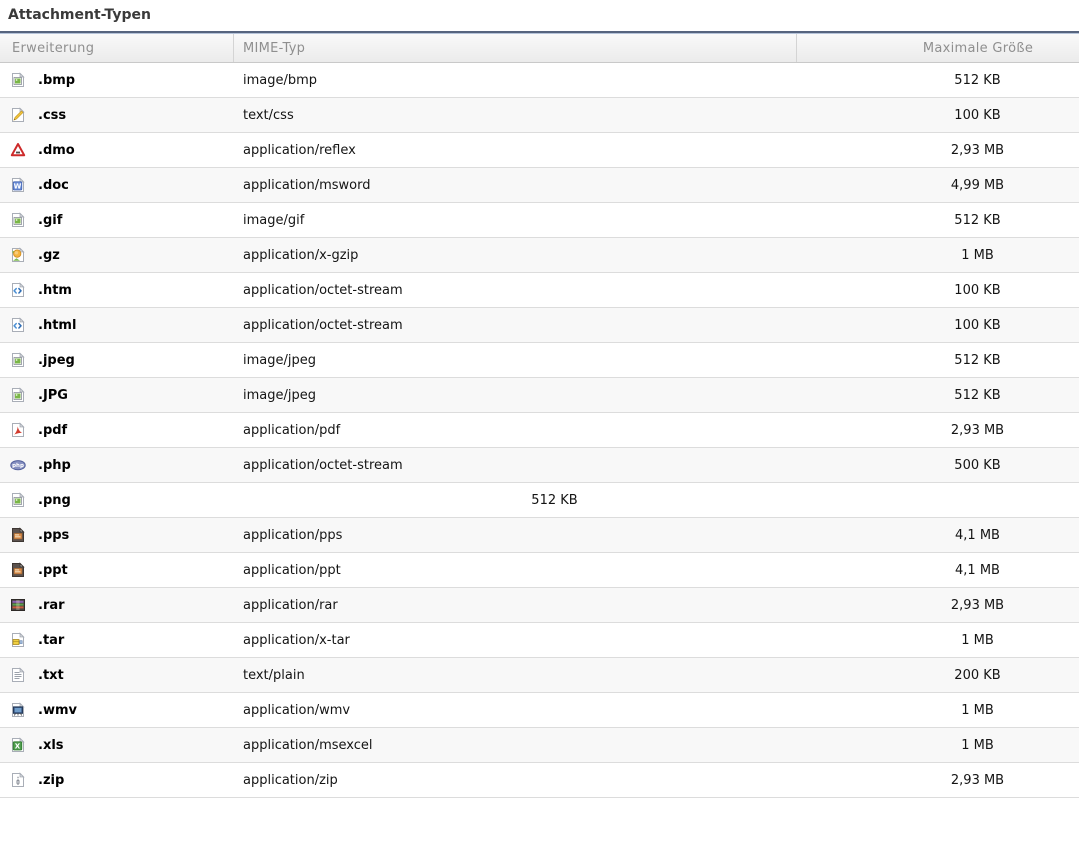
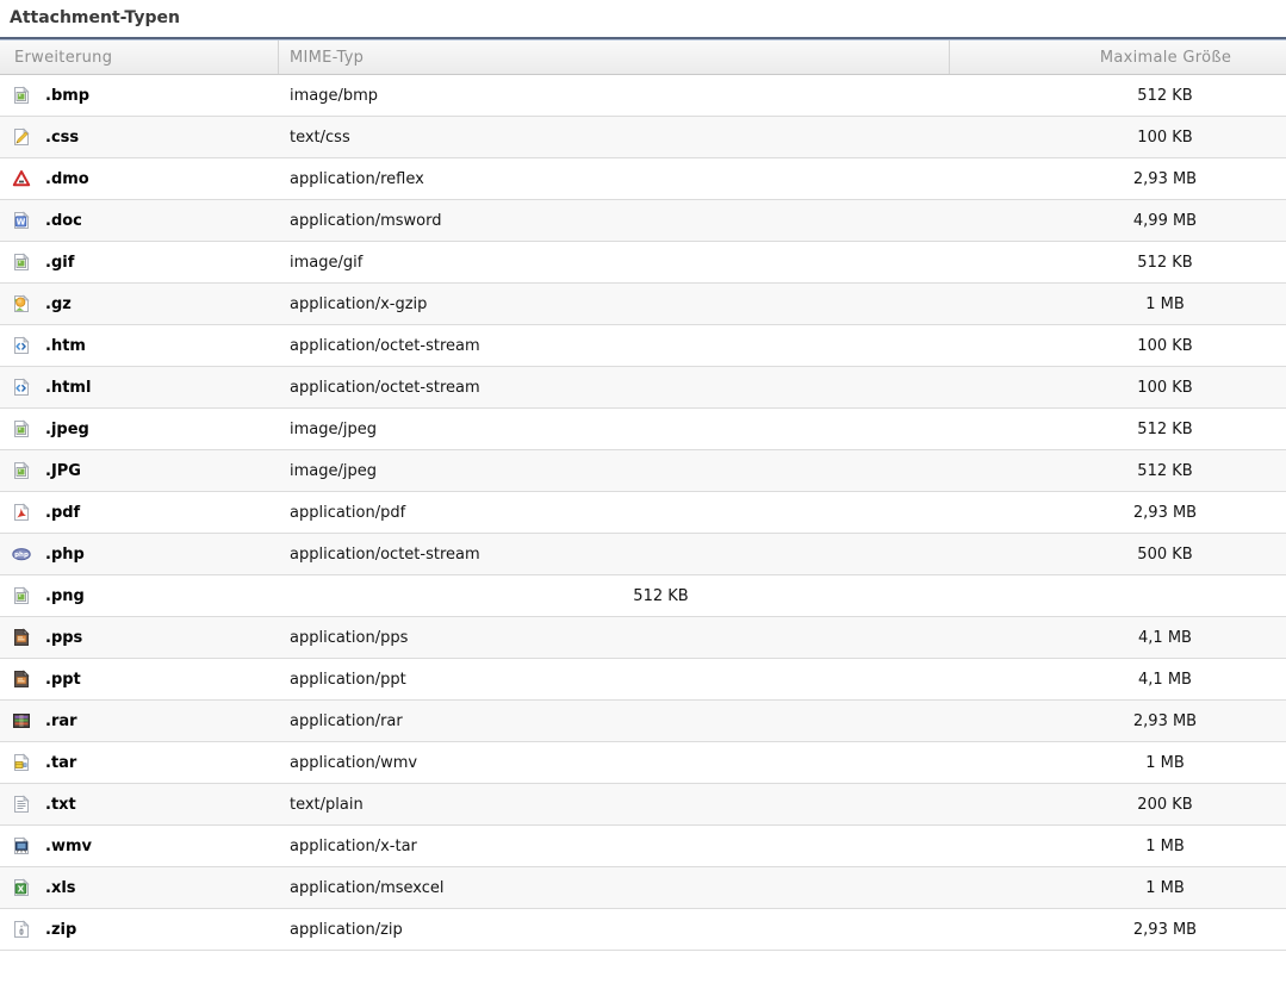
  Attachment-Typen
  Erweiterung
  MIME-Typ
  Maximale Größe
  .bmp
  image/bmp
  512 KB
  .css
  text/css
  100 KB
  .dmo
  application/reflex
  2,93 MB
  W
  .doc
  application/msword
  4,99 MB
  .gif
  image/gif
  512 KB
  .gz
  application/x-gzip
  1 MB
  .htm
  application/octet-stream
  100 KB
  .html
  application/octet-stream
  100 KB
  .jpeg
  image/jpeg
  512 KB
  .JPG
  image/jpeg
  512 KB
  .pdf
  application/pdf
  2,93 MB
  .php
  application/octet-stream
  500 KB
  .png
  512 KB
  .pps
  application/pps
  4,1 MB
  .ppt
  application/ppt
  4,1 MB
  .rar
  application/rar
  2,93 MB
  .tar
- application/x-tar
+ application/wmv
  1 MB
  .txt
  text/plain
  200 KB
  .wmv
- application/wmv
+ application/x-tar
  1 MB
  X
  .xls
  application/msexcel
  1 MB
  .zip
  application/zip
  2,93 MB
